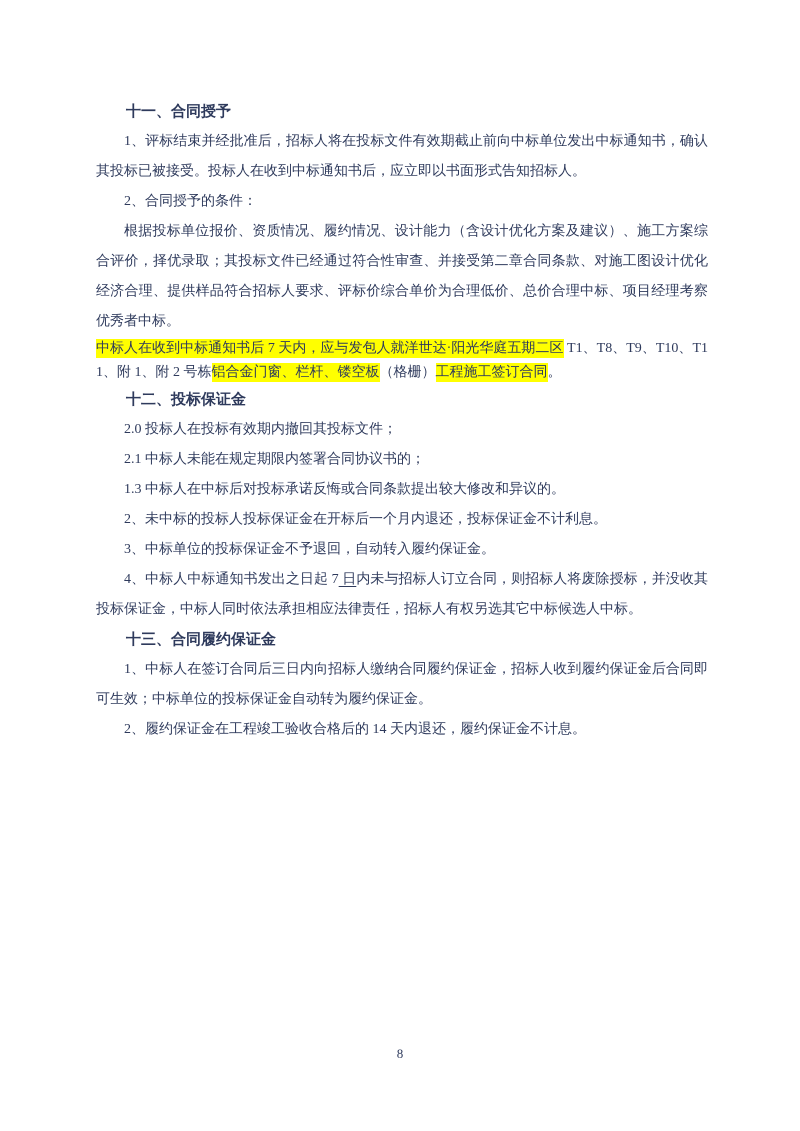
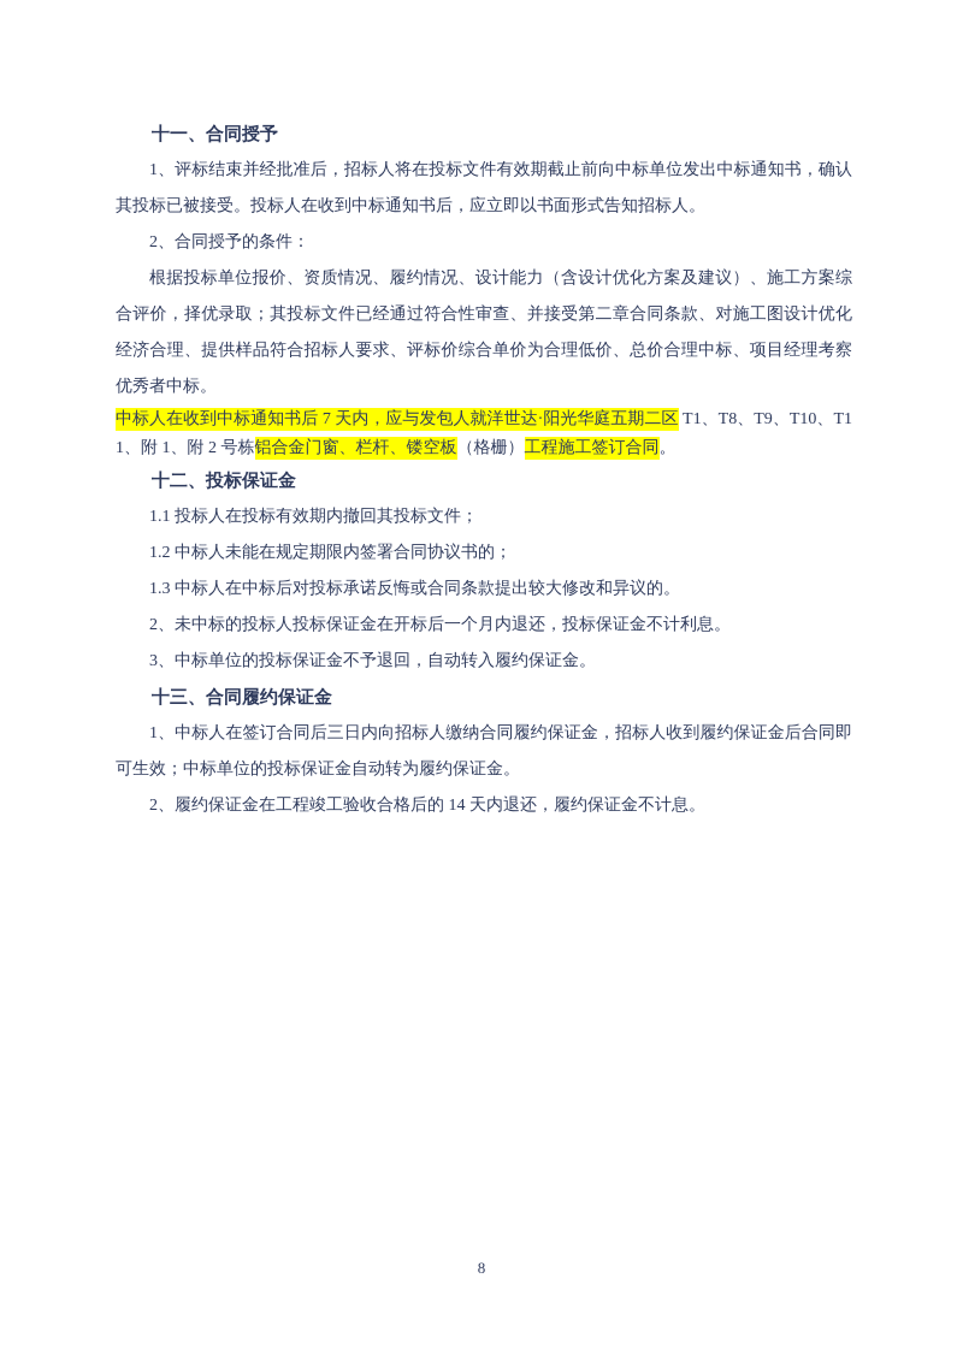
  十一、合同授予
  1、评标结束并经批准后，招标人将在投标文件有效期截止前向中标单位发出中标通知书，确认其投标已被接受。投标人在收到中标通知书后，应立即以书面形式告知招标人。
  2、合同授予的条件：
  根据投标单位报价、资质情况、履约情况、设计能力（含设计优化方案及建议）、施工方案综合评价，择优录取；其投标文件已经通过符合性审查、并接受第二章合同条款、对施工图设计优化经济合理、提供样品符合招标人要求、评标价综合单价为合理低价、总价合理中标、项目经理考察优秀者中标。
  中标人在收到中标通知书后 7 天内，应与发包人就洋世达·阳光华庭五期二区 T1、T8、T9、T10、T11、附 1、附 2 号栋铝合金门窗、栏杆、镂空板（格栅）工程施工签订合同。
  十二、投标保证金
- 2.0 投标人在投标有效期内撤回其投标文件；
+ 1.1 投标人在投标有效期内撤回其投标文件；
- 2.1 中标人未能在规定期限内签署合同协议书的；
+ 1.2 中标人未能在规定期限内签署合同协议书的；
  1.3 中标人在中标后对投标承诺反悔或合同条款提出较大修改和异议的。
  2、未中标的投标人投标保证金在开标后一个月内退还，投标保证金不计利息。
  3、中标单位的投标保证金不予退回，自动转入履约保证金。
- 4、中标人中标通知书发出之日起 7 日内未与招标人订立合同，则招标人将废除授标，并没收其投标保证金，中标人同时依法承担相应法律责任，招标人有权另选其它中标候选人中标。
  十三、合同履约保证金
  1、中标人在签订合同后三日内向招标人缴纳合同履约保证金，招标人收到履约保证金后合同即可生效；中标单位的投标保证金自动转为履约保证金。
  2、履约保证金在工程竣工验收合格后的 14 天内退还，履约保证金不计息。
  8
